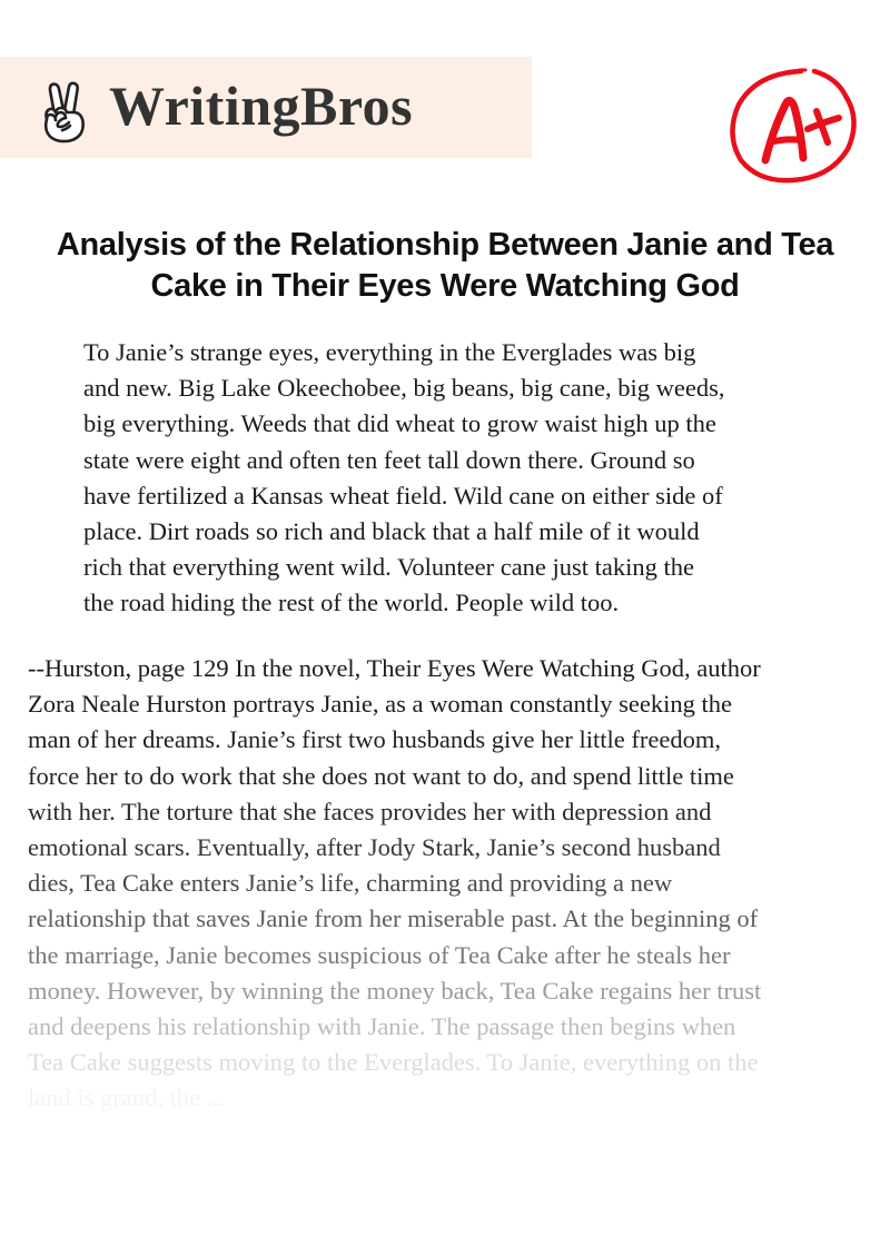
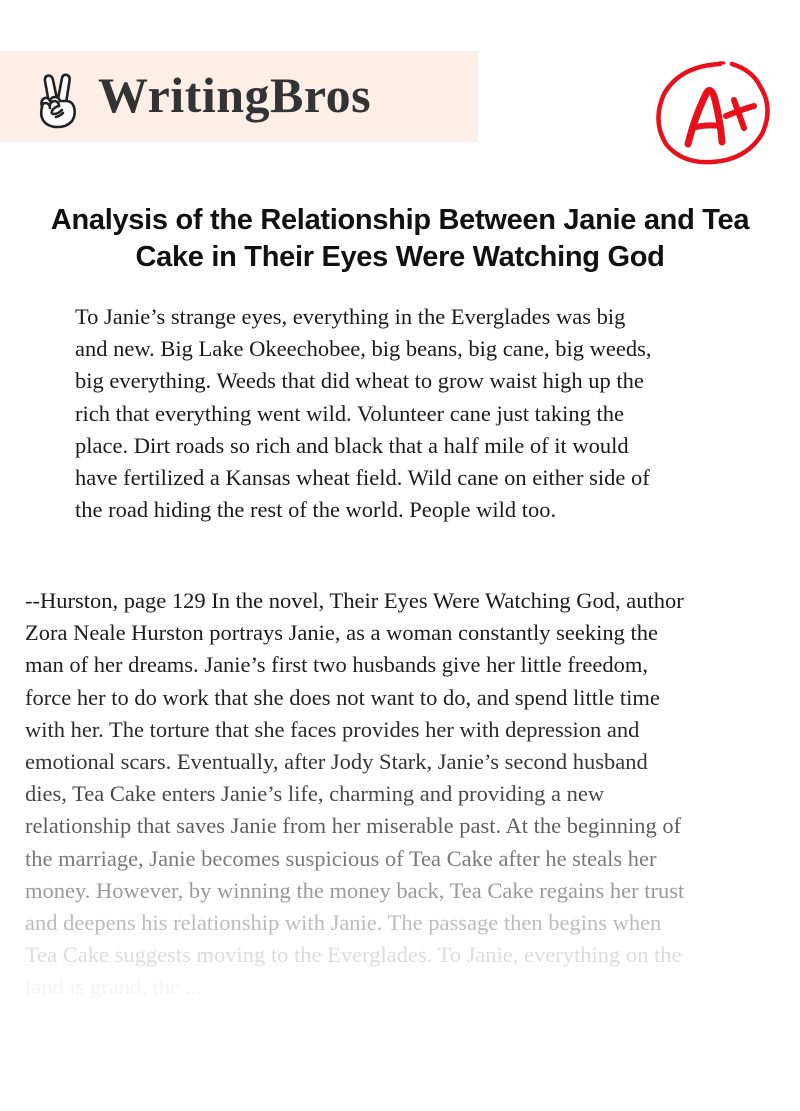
  WritingBros
  Analysis of the Relationship Between Janie and Tea
  Cake in Their Eyes Were Watching God
  To Janie’s strange eyes, everything in the Everglades was big
  and new. Big Lake Okeechobee, big beans, big cane, big weeds,
  big everything. Weeds that did wheat to grow waist high up the
- state were eight and often ten feet tall down there. Ground so
- have fertilized a Kansas wheat field. Wild cane on either side of
+ rich that everything went wild. Volunteer cane just taking the
  place. Dirt roads so rich and black that a half mile of it would
- rich that everything went wild. Volunteer cane just taking the
+ have fertilized a Kansas wheat field. Wild cane on either side of
  the road hiding the rest of the world. People wild too.
  --Hurston, page 129 In the novel, Their Eyes Were Watching God, author
  Zora Neale Hurston portrays Janie, as a woman constantly seeking the
  man of her dreams. Janie’s first two husbands give her little freedom,
  force her to do work that she does not want to do, and spend little time
  with her. The torture that she faces provides her with depression and
  emotional scars. Eventually, after Jody Stark, Janie’s second husband
  dies, Tea Cake enters Janie’s life, charming and providing a new
  relationship that saves Janie from her miserable past. At the beginning of
  the marriage, Janie becomes suspicious of Tea Cake after he steals her
  money. However, by winning the money back, Tea Cake regains her trust
  and deepens his relationship with Janie. The passage then begins when
  Tea Cake suggests moving to the Everglades. To Janie, everything on the
